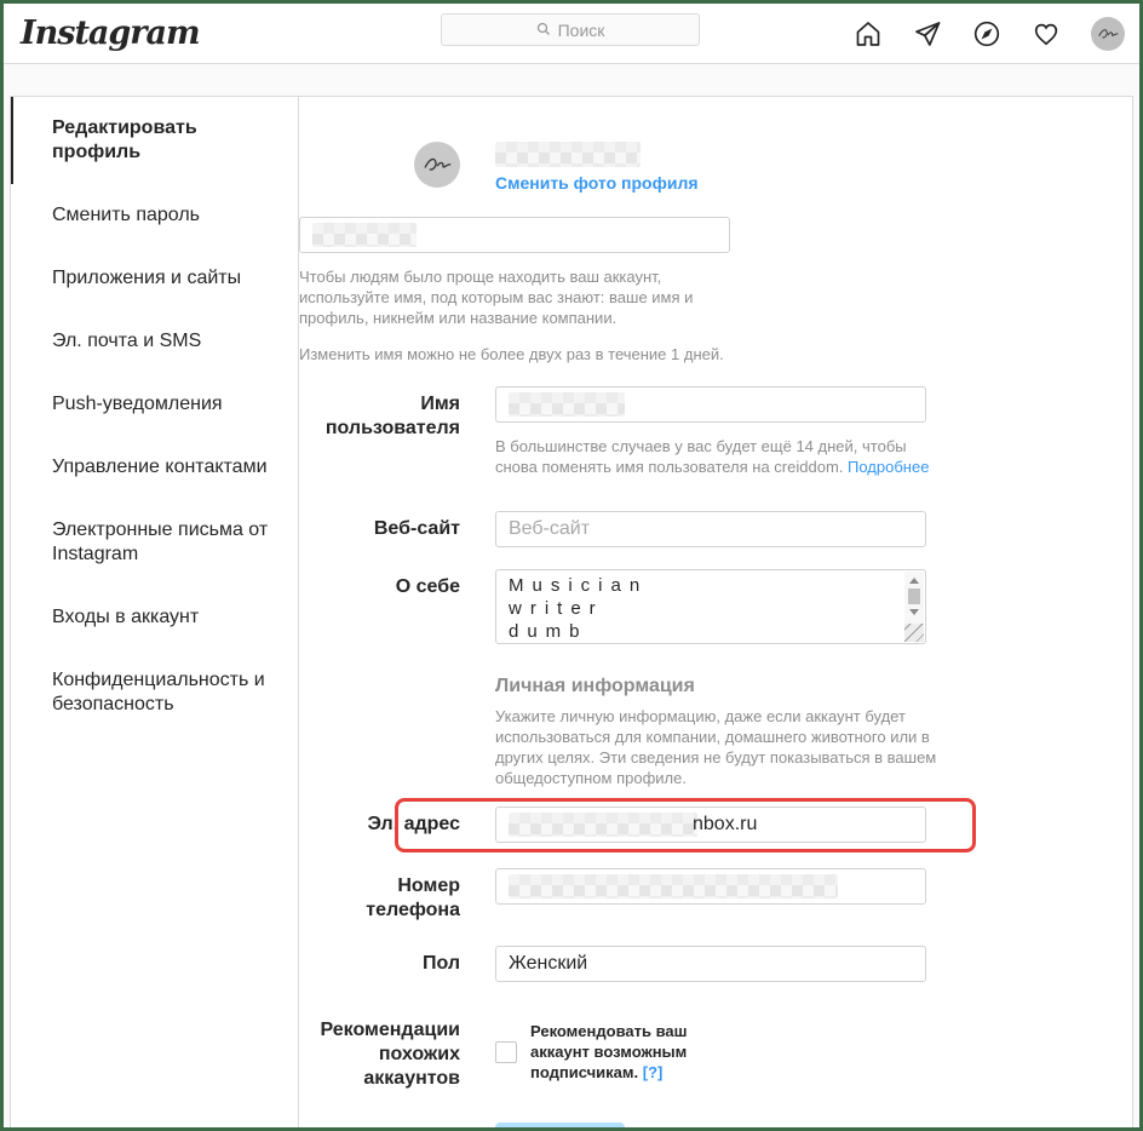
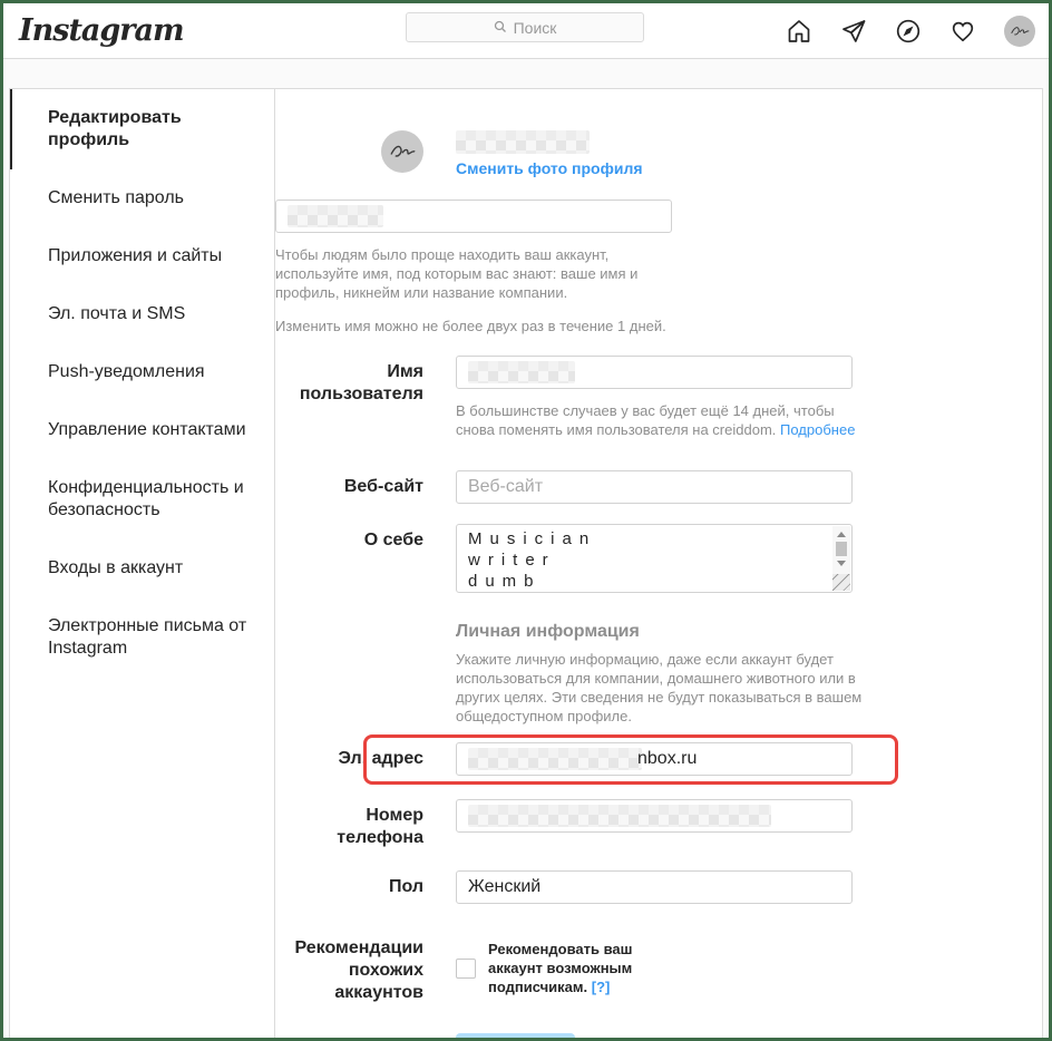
  Instagram
  Поиск
  Редактировать профиль
  Сменить пароль
  Приложения и сайты
  Эл. почта и SMS
  Push-уведомления
  Управление контактами
- Электронные письма от Instagram
+ Конфиденциальность и безопасность
  Входы в аккаунт
- Конфиденциальность и безопасность
+ Электронные письма от Instagram
  Сменить фото профиля
  Чтобы людям было проще находить ваш аккаунт, используйте имя, под которым вас знают: ваше имя и профиль, никнейм или название компании.
  Изменить имя можно не более двух раз в течение 1 дней.
  Имя пользователя
  В большинстве случаев у вас будет ещё 14 дней, чтобы снова поменять имя пользователя на creiddom. Подробнее
  Веб-сайт
  Веб-сайт
  О себе
  Musician
  writer
  dumb
  Личная информация
  Укажите личную информацию, даже если аккаунт будет использоваться для компании, домашнего животного или в других целях. Эти сведения не будут показываться в вашем общедоступном профиле.
  Эл. адрес
  nbox.ru
  Номер телефона
  Пол
  Женский
  Рекомендации похожих аккаунтов
  Рекомендовать ваш аккаунт возможным подписчикам. [?]
